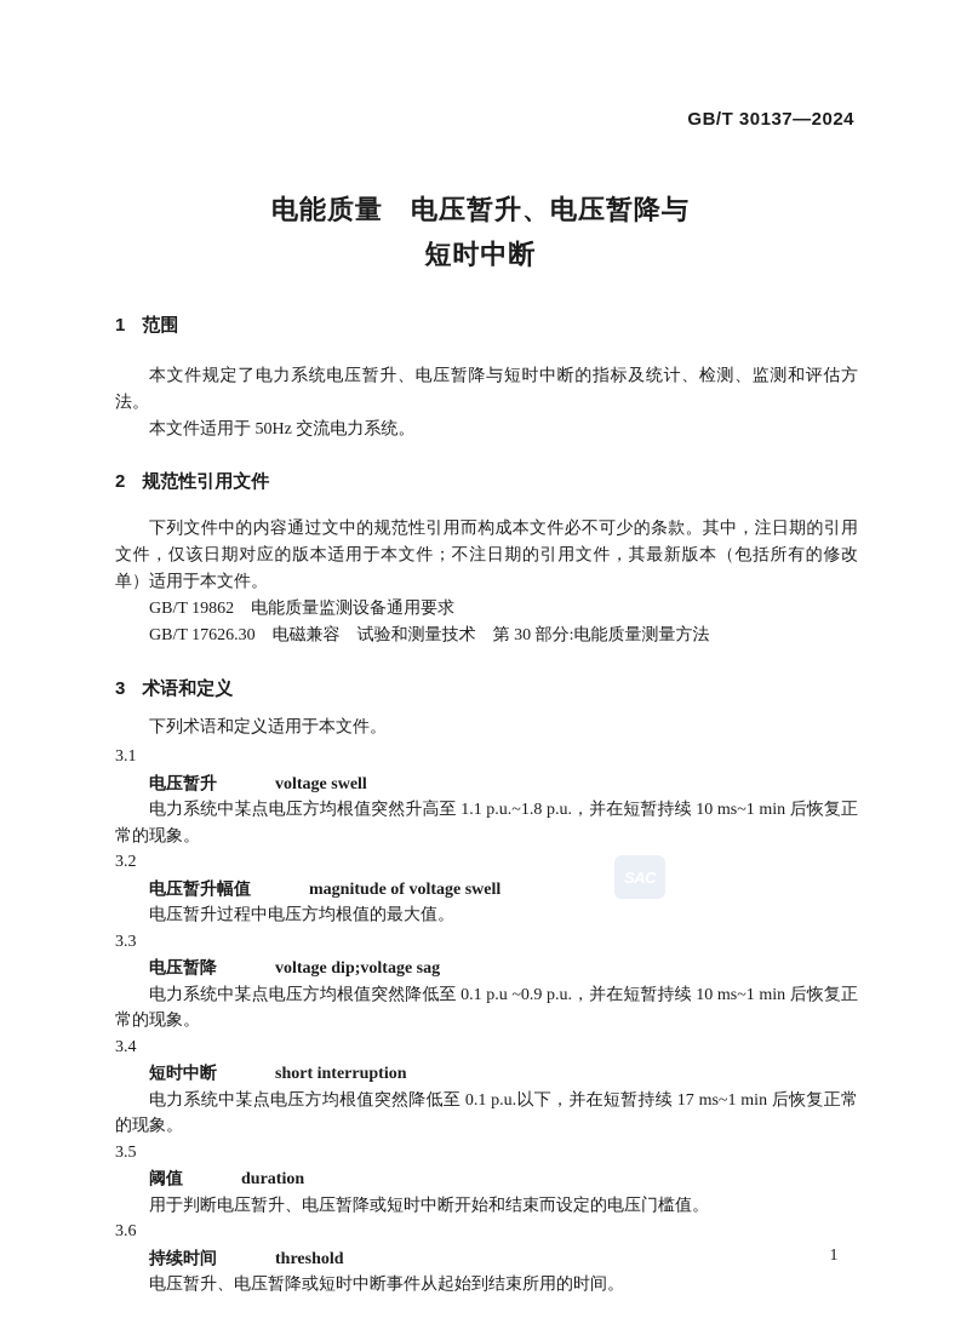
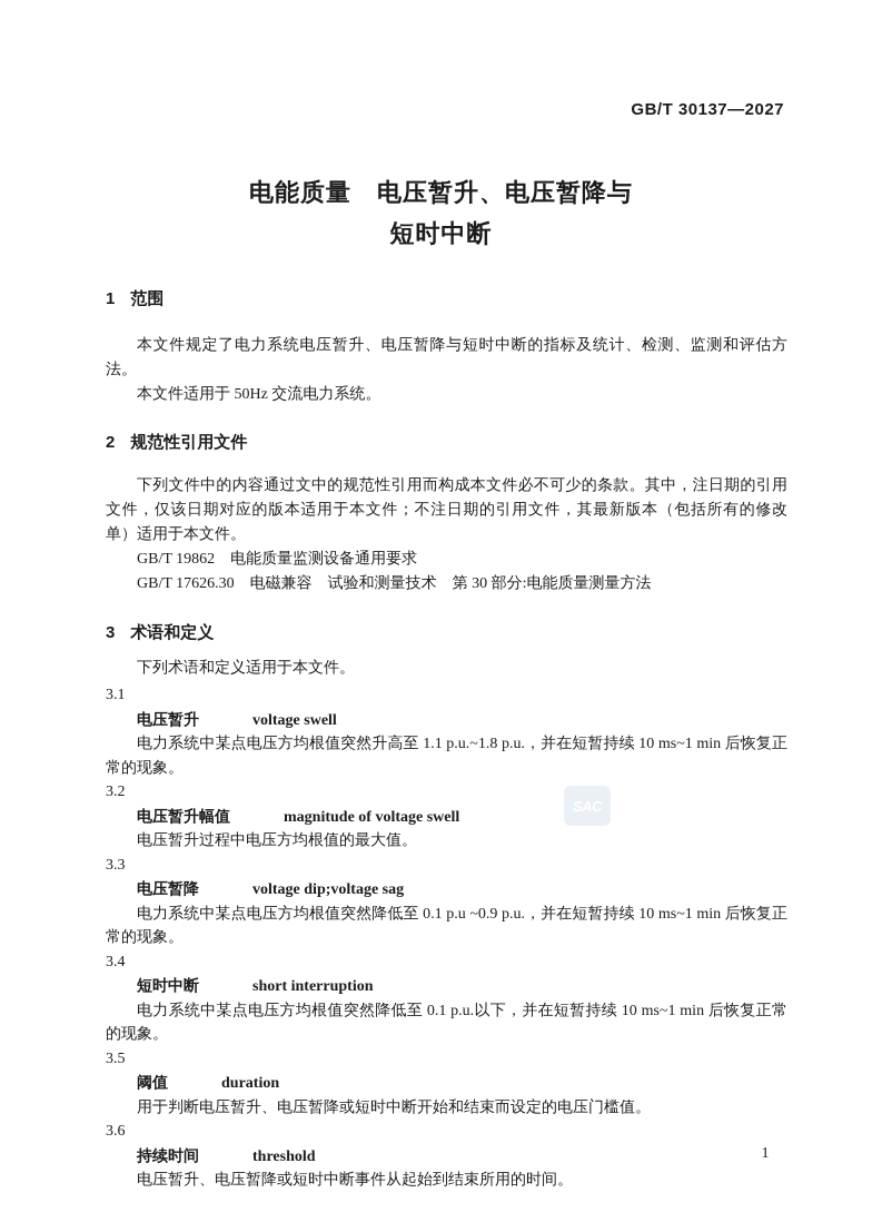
- GB/T 30137—2024
+ GB/T 30137—2027
  电能质量 电压暂升、电压暂降与
  短时中断
  1 范围
  本文件规定了电力系统电压暂升、电压暂降与短时中断的指标及统计、检测、监测和评估方法。
  本文件适用于 50Hz 交流电力系统。
  2 规范性引用文件
  下列文件中的内容通过文中的规范性引用而构成本文件必不可少的条款。其中，注日期的引用文件，仅该日期对应的版本适用于本文件；不注日期的引用文件，其最新版本（包括所有的修改单）适用于本文件。
  GB/T 19862 电能质量监测设备通用要求
  GB/T 17626.30 电磁兼容 试验和测量技术 第 30 部分:电能质量测量方法
  3 术语和定义
  下列术语和定义适用于本文件。
  3.1
  电压暂升 voltage swell
  电力系统中某点电压方均根值突然升高至 1.1 p.u.~1.8 p.u.，并在短暂持续 10 ms~1 min 后恢复正常的现象。
  3.2
  电压暂升幅值 magnitude of voltage swell
  电压暂升过程中电压方均根值的最大值。
  3.3
  电压暂降 voltage dip;voltage sag
  电力系统中某点电压方均根值突然降低至 0.1 p.u ~0.9 p.u.，并在短暂持续 10 ms~1 min 后恢复正常的现象。
  3.4
  短时中断 short interruption
- 电力系统中某点电压方均根值突然降低至 0.1 p.u.以下，并在短暂持续 17 ms~1 min 后恢复正常的现象。
+ 电力系统中某点电压方均根值突然降低至 0.1 p.u.以下，并在短暂持续 10 ms~1 min 后恢复正常的现象。
  3.5
  阈值 duration
  用于判断电压暂升、电压暂降或短时中断开始和结束而设定的电压门槛值。
  3.6
  持续时间 threshold
  电压暂升、电压暂降或短时中断事件从起始到结束所用的时间。
  1
